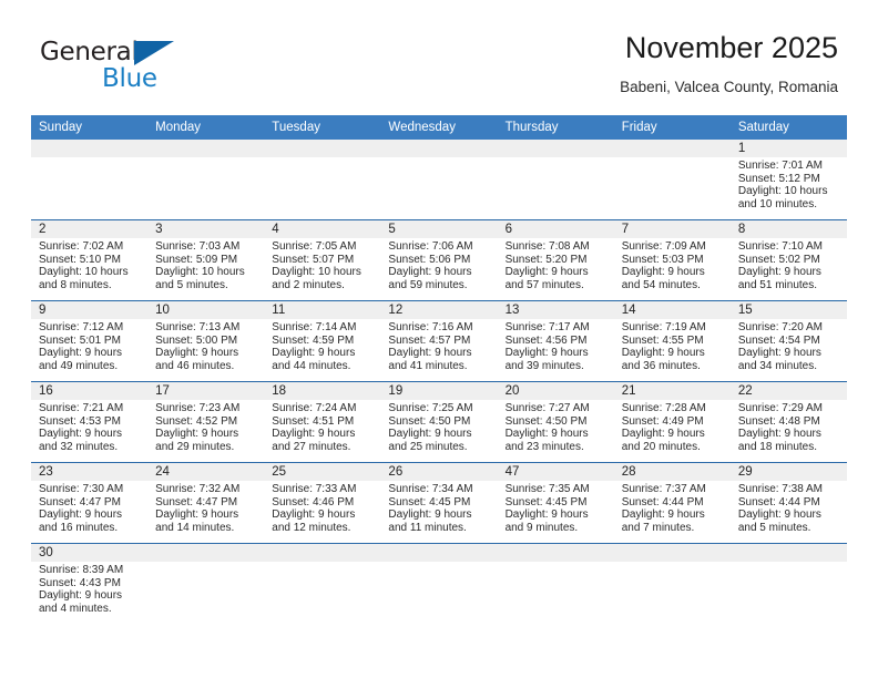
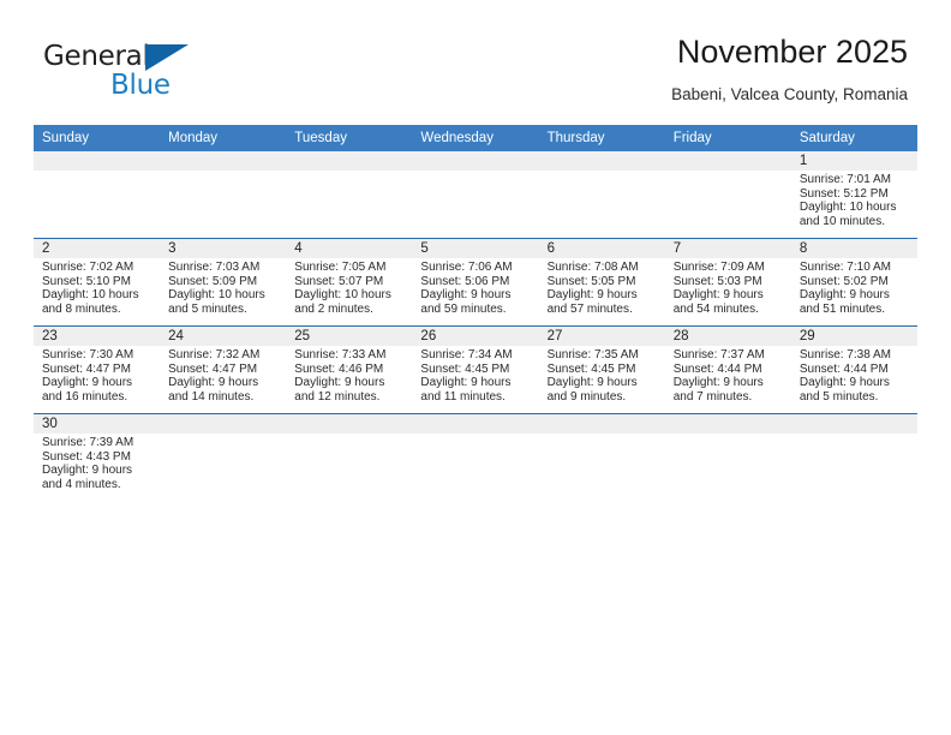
  General
  Blue
  November 2025
  Babeni, Valcea County, Romania
  Sunday	Monday	Tuesday	Wednesday	Thursday	Friday	Saturday
  						1Sunrise: 7:01 AMSunset: 5:12 PMDaylight: 10 hoursand 10 minutes.
- 2Sunrise: 7:02 AMSunset: 5:10 PMDaylight: 10 hoursand 8 minutes.	3Sunrise: 7:03 AMSunset: 5:09 PMDaylight: 10 hoursand 5 minutes.	4Sunrise: 7:05 AMSunset: 5:07 PMDaylight: 10 hoursand 2 minutes.	5Sunrise: 7:06 AMSunset: 5:06 PMDaylight: 9 hoursand 59 minutes.	6Sunrise: 7:08 AMSunset: 5:20 PMDaylight: 9 hoursand 57 minutes.	7Sunrise: 7:09 AMSunset: 5:03 PMDaylight: 9 hoursand 54 minutes.	8Sunrise: 7:10 AMSunset: 5:02 PMDaylight: 9 hoursand 51 minutes.
+ 2Sunrise: 7:02 AMSunset: 5:10 PMDaylight: 10 hoursand 8 minutes.	3Sunrise: 7:03 AMSunset: 5:09 PMDaylight: 10 hoursand 5 minutes.	4Sunrise: 7:05 AMSunset: 5:07 PMDaylight: 10 hoursand 2 minutes.	5Sunrise: 7:06 AMSunset: 5:06 PMDaylight: 9 hoursand 59 minutes.	6Sunrise: 7:08 AMSunset: 5:05 PMDaylight: 9 hoursand 57 minutes.	7Sunrise: 7:09 AMSunset: 5:03 PMDaylight: 9 hoursand 54 minutes.	8Sunrise: 7:10 AMSunset: 5:02 PMDaylight: 9 hoursand 51 minutes.
- 9Sunrise: 7:12 AMSunset: 5:01 PMDaylight: 9 hoursand 49 minutes.	10Sunrise: 7:13 AMSunset: 5:00 PMDaylight: 9 hoursand 46 minutes.	11Sunrise: 7:14 AMSunset: 4:59 PMDaylight: 9 hoursand 44 minutes.	12Sunrise: 7:16 AMSunset: 4:57 PMDaylight: 9 hoursand 41 minutes.	13Sunrise: 7:17 AMSunset: 4:56 PMDaylight: 9 hoursand 39 minutes.	14Sunrise: 7:19 AMSunset: 4:55 PMDaylight: 9 hoursand 36 minutes.	15Sunrise: 7:20 AMSunset: 4:54 PMDaylight: 9 hoursand 34 minutes.
- 16Sunrise: 7:21 AMSunset: 4:53 PMDaylight: 9 hoursand 32 minutes.	17Sunrise: 7:23 AMSunset: 4:52 PMDaylight: 9 hoursand 29 minutes.	18Sunrise: 7:24 AMSunset: 4:51 PMDaylight: 9 hoursand 27 minutes.	19Sunrise: 7:25 AMSunset: 4:50 PMDaylight: 9 hoursand 25 minutes.	20Sunrise: 7:27 AMSunset: 4:50 PMDaylight: 9 hoursand 23 minutes.	21Sunrise: 7:28 AMSunset: 4:49 PMDaylight: 9 hoursand 20 minutes.	22Sunrise: 7:29 AMSunset: 4:48 PMDaylight: 9 hoursand 18 minutes.
- 23Sunrise: 7:30 AMSunset: 4:47 PMDaylight: 9 hoursand 16 minutes.	24Sunrise: 7:32 AMSunset: 4:47 PMDaylight: 9 hoursand 14 minutes.	25Sunrise: 7:33 AMSunset: 4:46 PMDaylight: 9 hoursand 12 minutes.	26Sunrise: 7:34 AMSunset: 4:45 PMDaylight: 9 hoursand 11 minutes.	47Sunrise: 7:35 AMSunset: 4:45 PMDaylight: 9 hoursand 9 minutes.	28Sunrise: 7:37 AMSunset: 4:44 PMDaylight: 9 hoursand 7 minutes.	29Sunrise: 7:38 AMSunset: 4:44 PMDaylight: 9 hoursand 5 minutes.
+ 23Sunrise: 7:30 AMSunset: 4:47 PMDaylight: 9 hoursand 16 minutes.	24Sunrise: 7:32 AMSunset: 4:47 PMDaylight: 9 hoursand 14 minutes.	25Sunrise: 7:33 AMSunset: 4:46 PMDaylight: 9 hoursand 12 minutes.	26Sunrise: 7:34 AMSunset: 4:45 PMDaylight: 9 hoursand 11 minutes.	27Sunrise: 7:35 AMSunset: 4:45 PMDaylight: 9 hoursand 9 minutes.	28Sunrise: 7:37 AMSunset: 4:44 PMDaylight: 9 hoursand 7 minutes.	29Sunrise: 7:38 AMSunset: 4:44 PMDaylight: 9 hoursand 5 minutes.
- 30Sunrise: 8:39 AMSunset: 4:43 PMDaylight: 9 hoursand 4 minutes.
+ 30Sunrise: 7:39 AMSunset: 4:43 PMDaylight: 9 hoursand 4 minutes.
